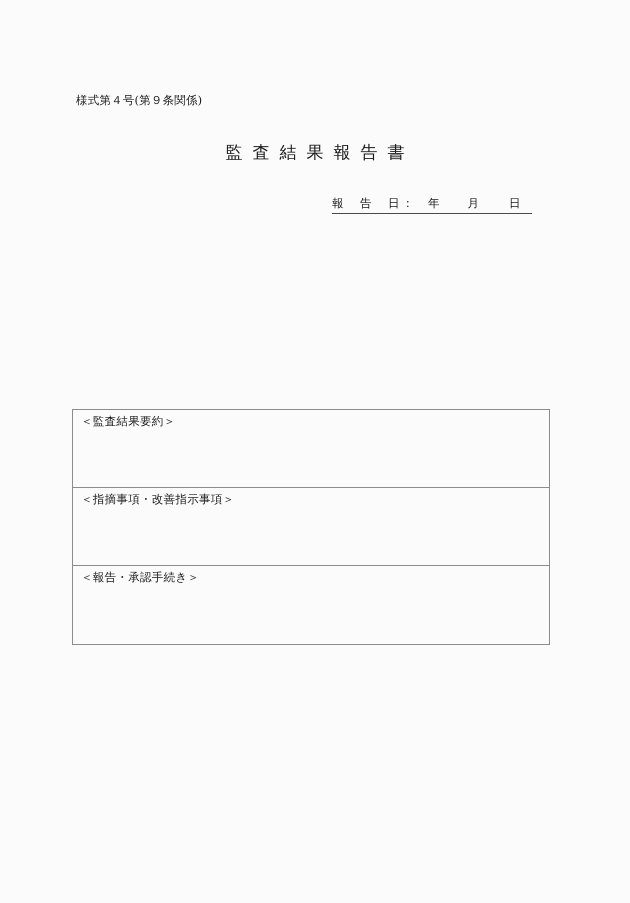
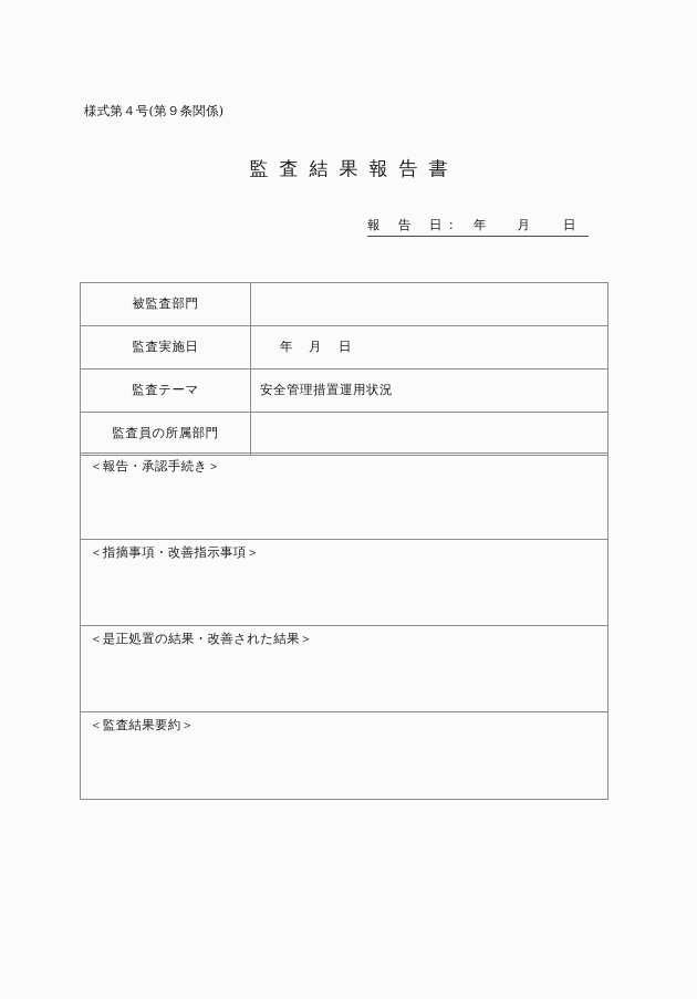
  様式第４号(第９条関係)
  監査結果報告書
  報 告 日：
  年 月 日
+ 被監査部門
+ 監査実施日	年 月 日
+ 監査テーマ	安全管理措置運用状況
+ 監査員の所属部門
- ＜監査結果要約＞
+ ＜報告・承認手続き＞
  ＜指摘事項・改善指示事項＞
+ ＜是正処置の結果・改善された結果＞
- ＜報告・承認手続き＞
+ ＜監査結果要約＞
